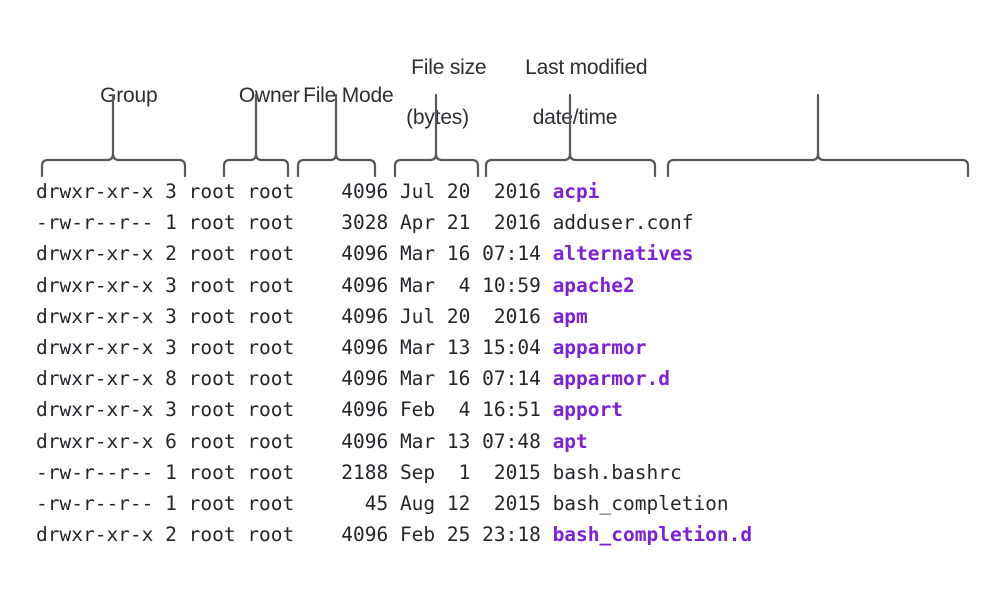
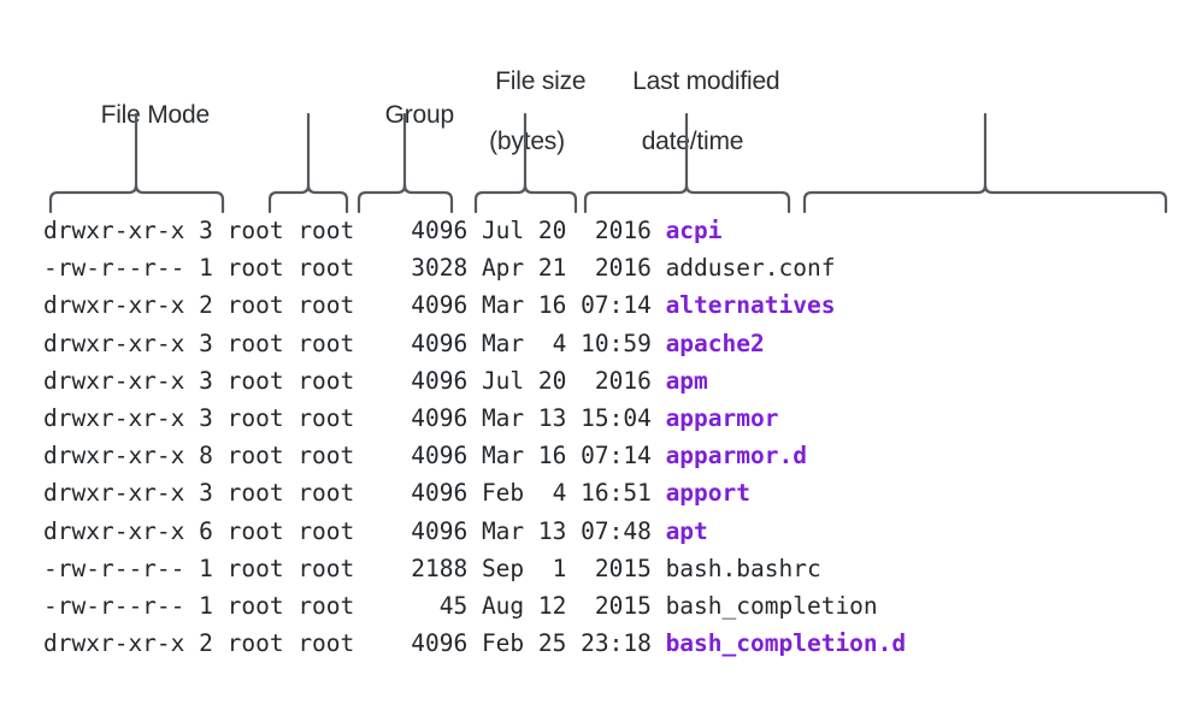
- Group
+ File Mode
- Owner
- File Mode
+ Group
  File size
  (bytes)
  Last modified
  date/time
  drwxr-xr-x 3 root root 4096 Jul 20 2016 acpi
  -rw-r--r-- 1 root root 3028 Apr 21 2016 adduser.conf
  drwxr-xr-x 2 root root 4096 Mar 16 07:14 alternatives
  drwxr-xr-x 3 root root 4096 Mar 4 10:59 apache2
  drwxr-xr-x 3 root root 4096 Jul 20 2016 apm
  drwxr-xr-x 3 root root 4096 Mar 13 15:04 apparmor
  drwxr-xr-x 8 root root 4096 Mar 16 07:14 apparmor.d
  drwxr-xr-x 3 root root 4096 Feb 4 16:51 apport
  drwxr-xr-x 6 root root 4096 Mar 13 07:48 apt
  -rw-r--r-- 1 root root 2188 Sep 1 2015 bash.bashrc
  -rw-r--r-- 1 root root 45 Aug 12 2015 bash_completion
  drwxr-xr-x 2 root root 4096 Feb 25 23:18 bash_completion.d
